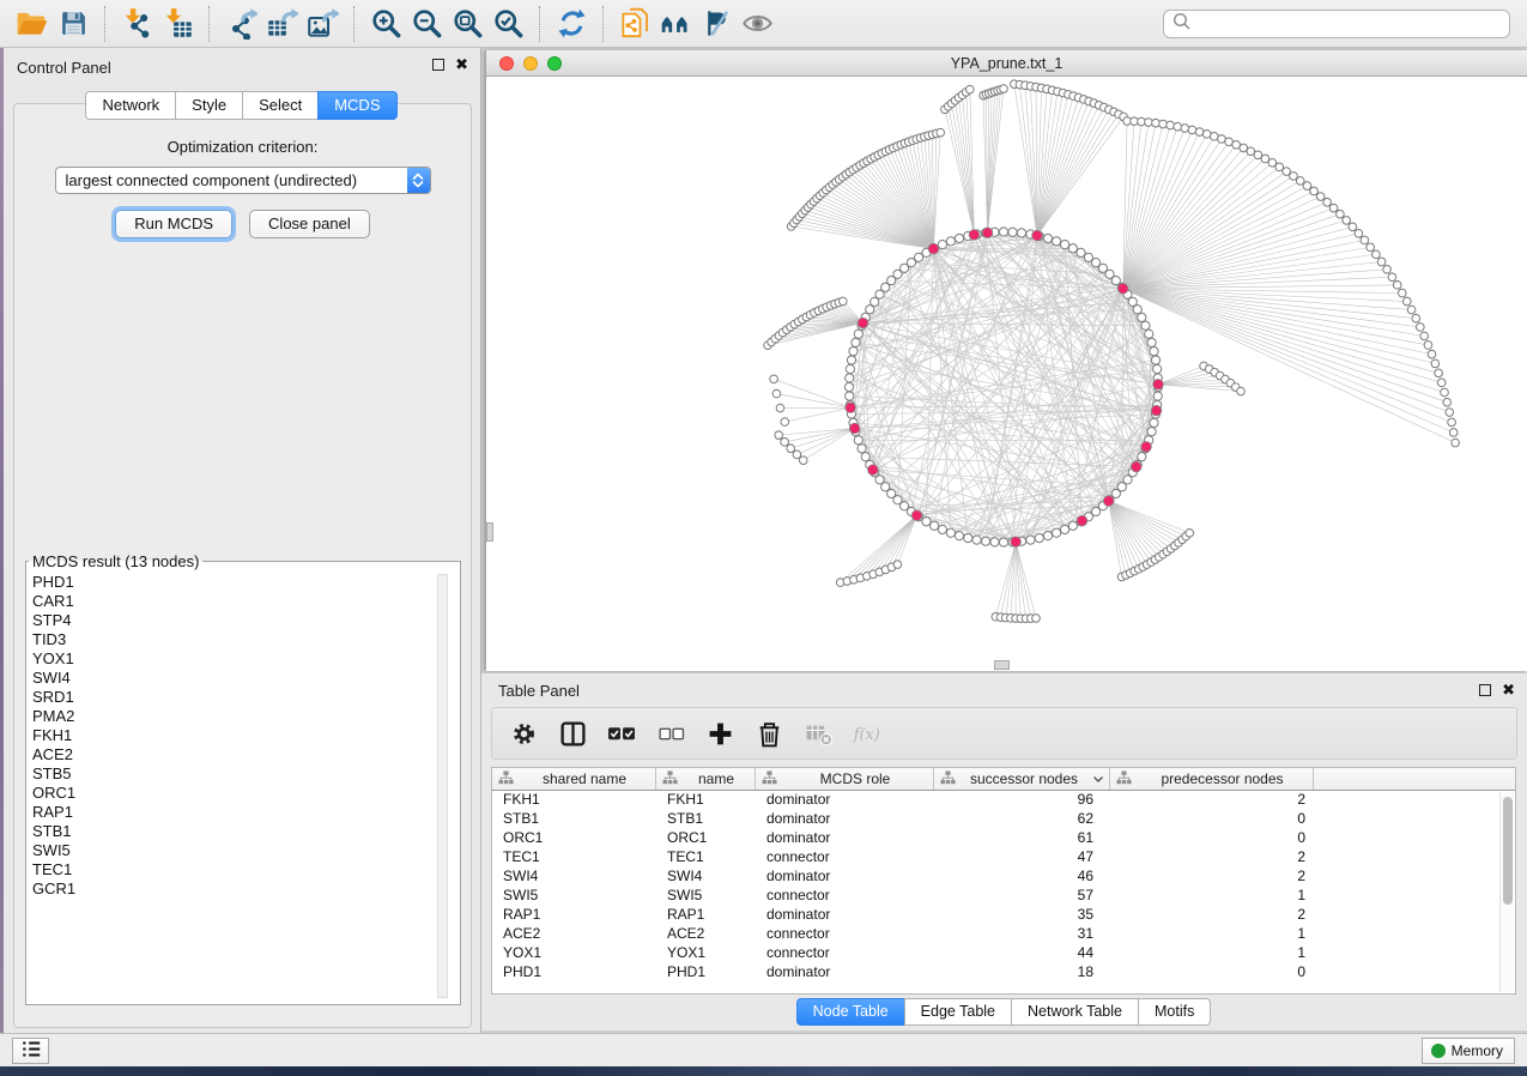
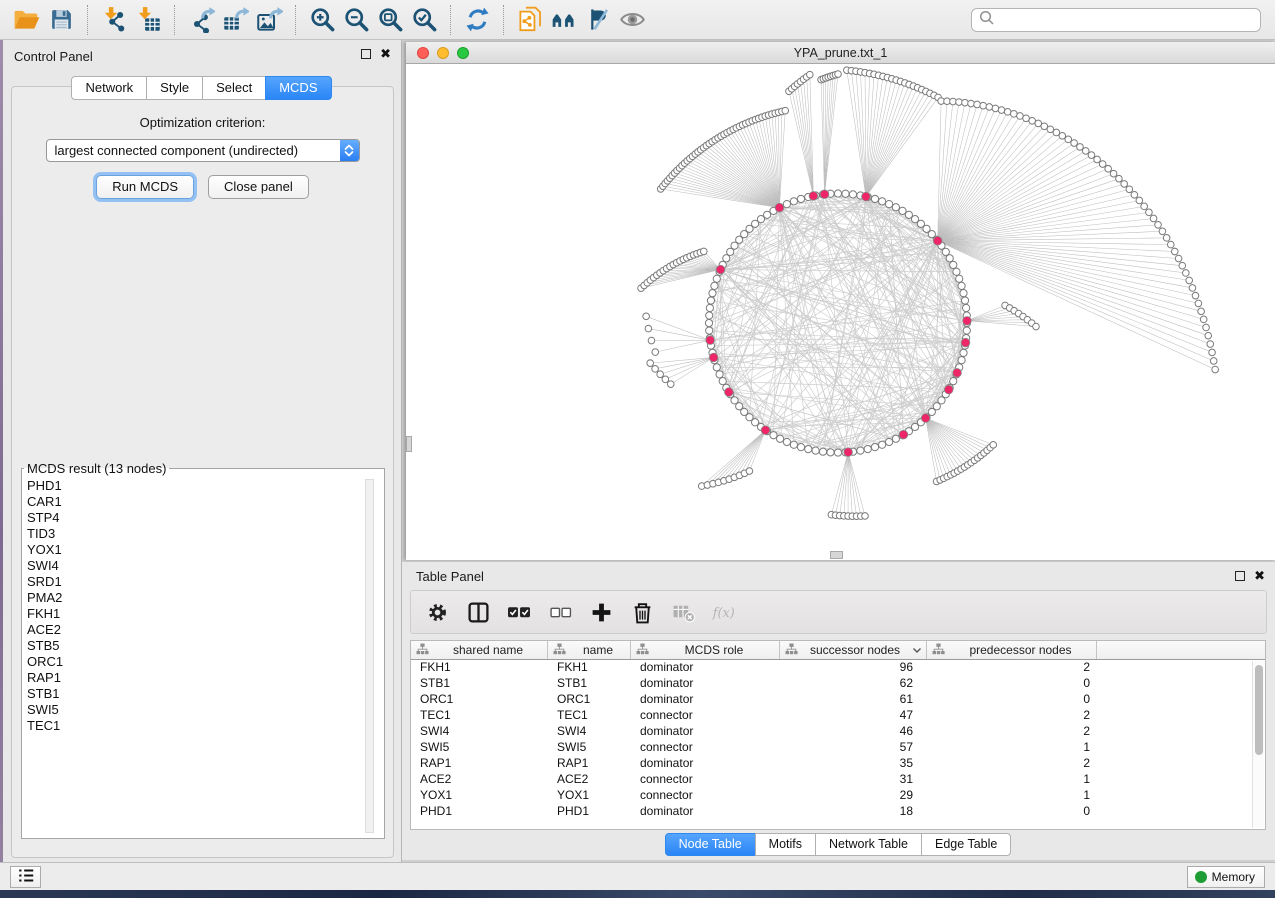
  Control Panel
  ✖
  Network
  Style
  Select
  MCDS
  Optimization criterion:
  largest connected component (undirected)
  Run MCDS
  Close panel
  MCDS result (13 nodes)
  PHD1
  CAR1
  STP4
  TID3
  YOX1
  SWI4
  SRD1
  PMA2
  FKH1
  ACE2
  STB5
  ORC1
  RAP1
  STB1
  SWI5
  TEC1
- GCR1
  YPA_prune.txt_1
  Table Panel
  ✖
  f(x)
  shared name
  name
  MCDS role
  successor nodes
  predecessor nodes
  FKH1
  FKH1
  dominator
  96
  2
  STB1
  STB1
  dominator
  62
  0
  ORC1
  ORC1
  dominator
  61
  0
  TEC1
  TEC1
  connector
  47
  2
  SWI4
  SWI4
  dominator
  46
  2
  SWI5
  SWI5
  connector
  57
  1
  RAP1
  RAP1
  dominator
  35
  2
  ACE2
  ACE2
  connector
  31
  1
  YOX1
  YOX1
  connector
- 44
+ 29
  1
  PHD1
  PHD1
  dominator
  18
  0
  Node Table
- Edge Table
+ Motifs
  Network Table
- Motifs
+ Edge Table
  Memory
